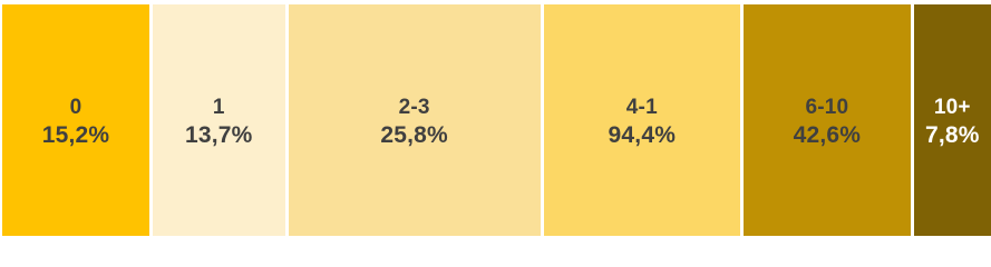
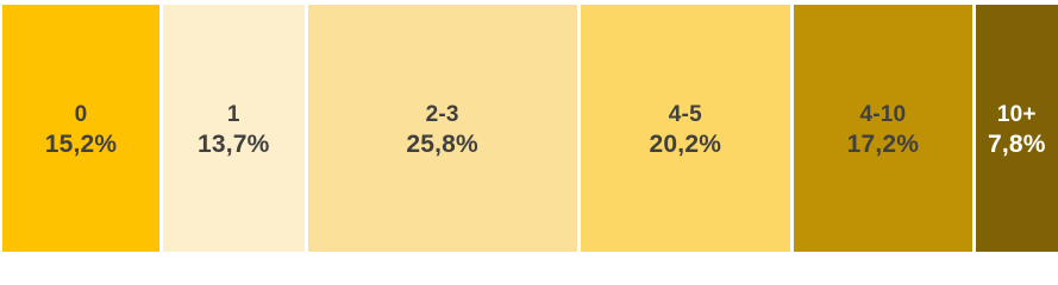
  0
  15,2%
  1
  13,7%
  2-3
  25,8%
- 4-1
+ 4-5
- 94,4%
+ 20,2%
- 6-10
+ 4-10
- 42,6%
+ 17,2%
  10+
  7,8%
